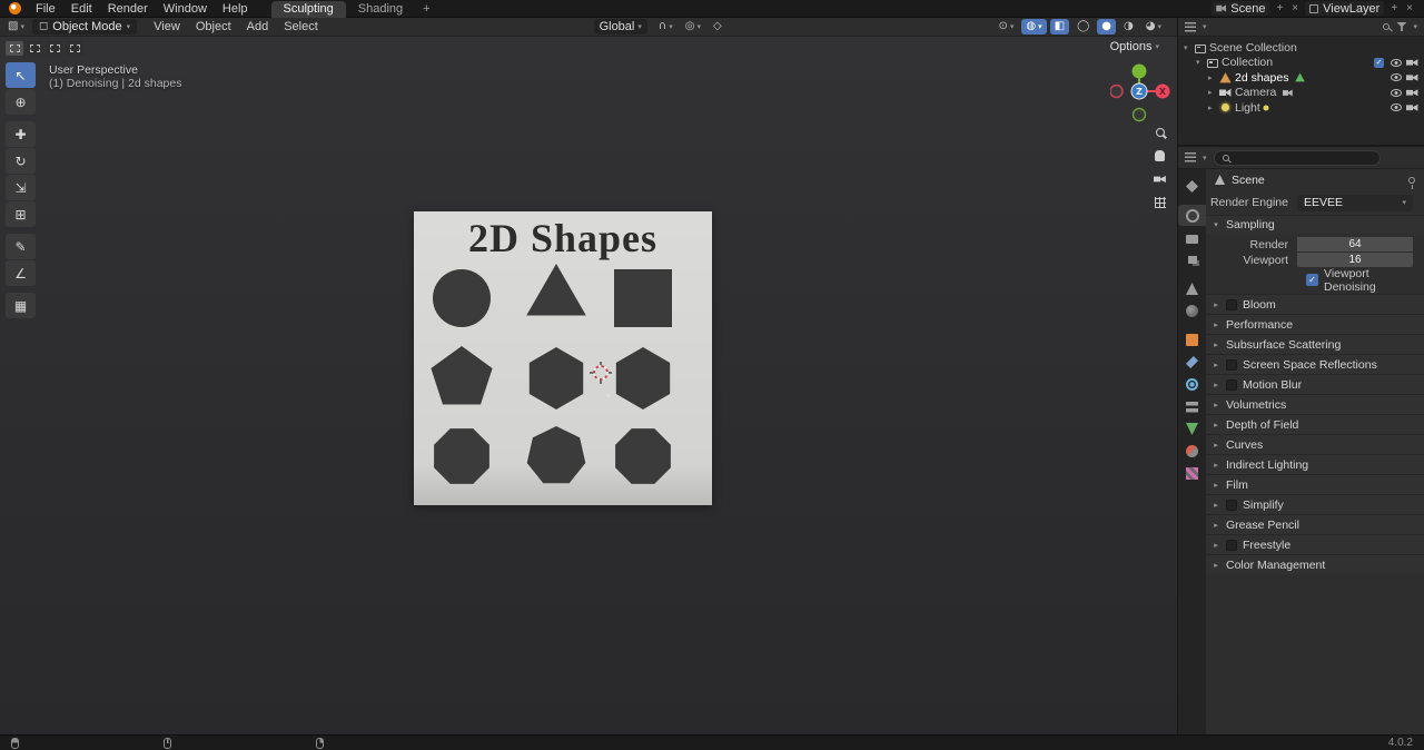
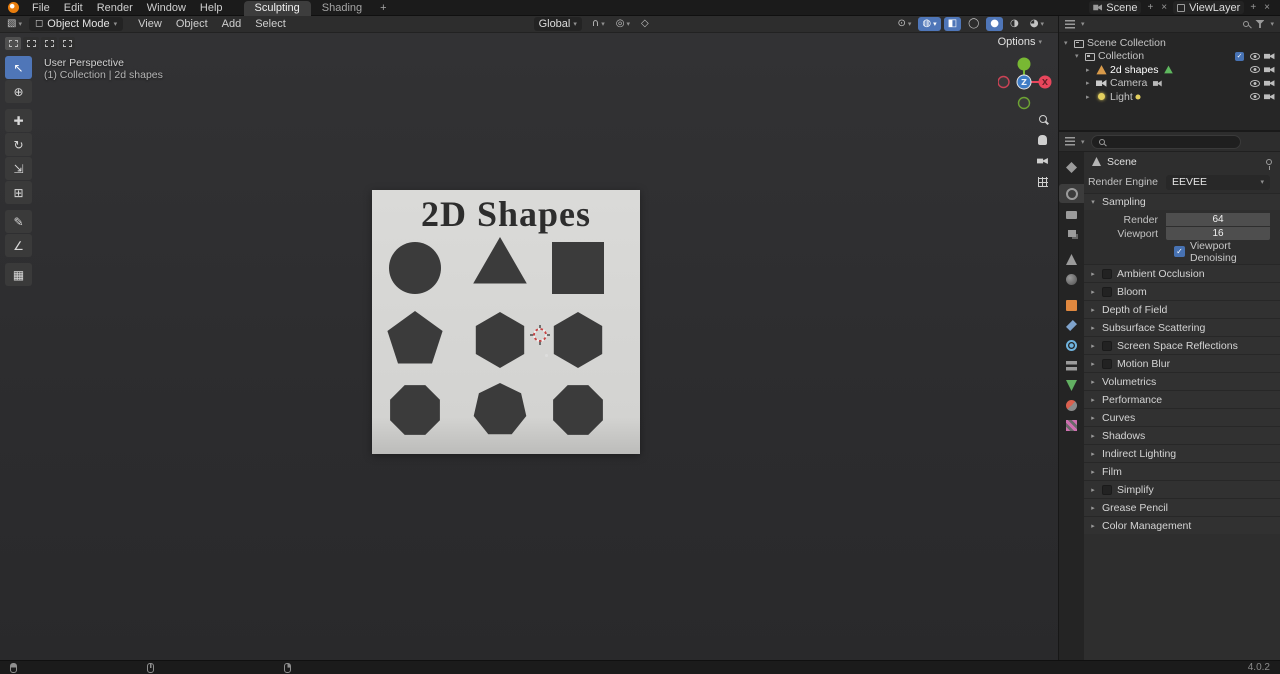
  File
  Edit
  Render
  Window
  Help
  Sculpting
  Shading
  +
  Scene
  +
  ×
  ViewLayer
  +
  ×
  ▧
  ◻
  Object Mode
  View
  Object
  Add
  Select
  Global
  ∩
  ◎
  ◇
  ⊙
  ◍
  ◧
  ◯
  ●
  ◑
  ◕
  Options
  ↖
  ⊕
  ✚
  ↻
  ⇲
  ⊞
  ✎
  ∠
  ▦
  User Perspective
- (1) Denoising | 2d shapes
+ (1) Collection | 2d shapes
  2D Shapes
  X
  Z
  Scene Collection
  Collection
  2d shapes
  Camera
  Light
  Scene
  Render Engine
  EEVEE
  Sampling
  Render
  64
  Viewport
  16
  ✓
  Viewport Denoising
+ Ambient Occlusion
  Bloom
- Performance
+ Depth of Field
  Subsurface Scattering
  Screen Space Reflections
  Motion Blur
  Volumetrics
- Depth of Field
+ Performance
  Curves
+ Shadows
  Indirect Lighting
  Film
  Simplify
  Grease Pencil
- Freestyle
  Color Management
  4.0.2
